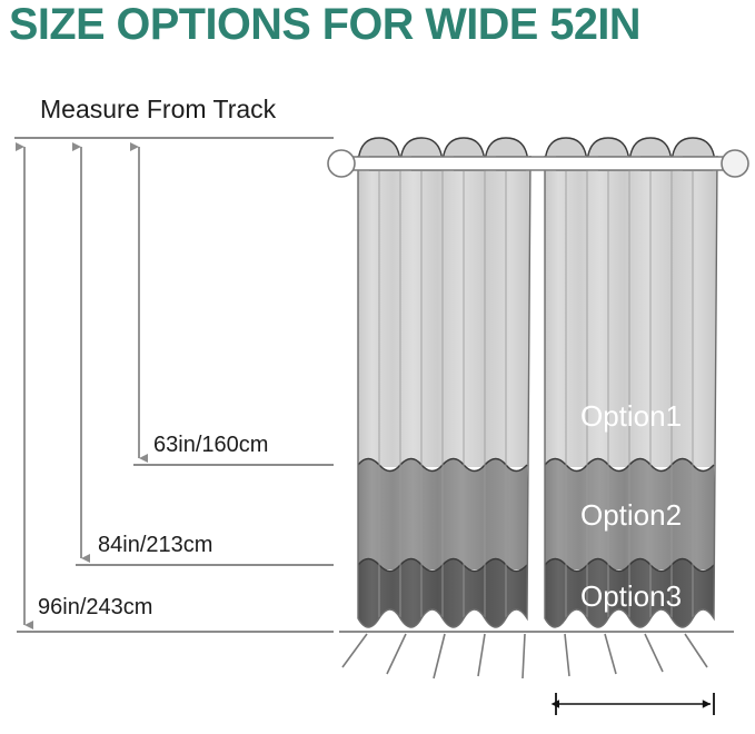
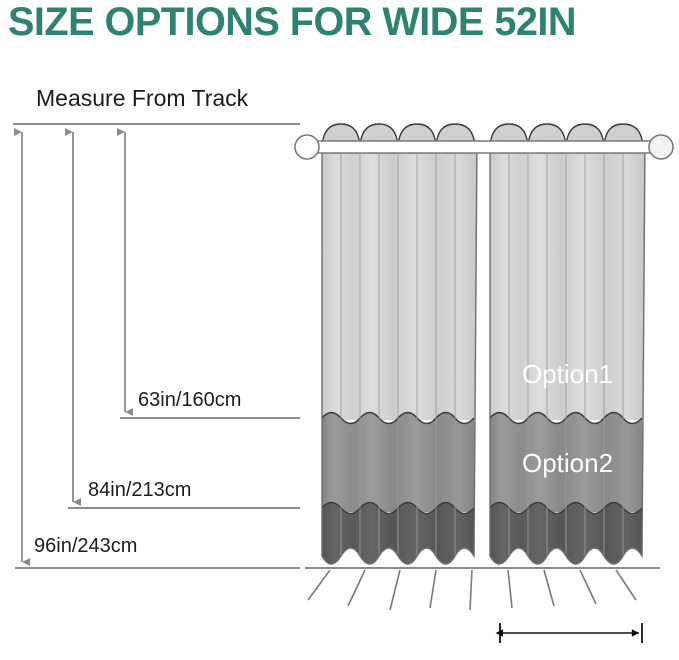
  SIZE OPTIONS FOR WIDE 52IN
  Measure From Track
  63in/160cm
  84in/213cm
  96in/243cm
  Option1
  Option2
- Option3
